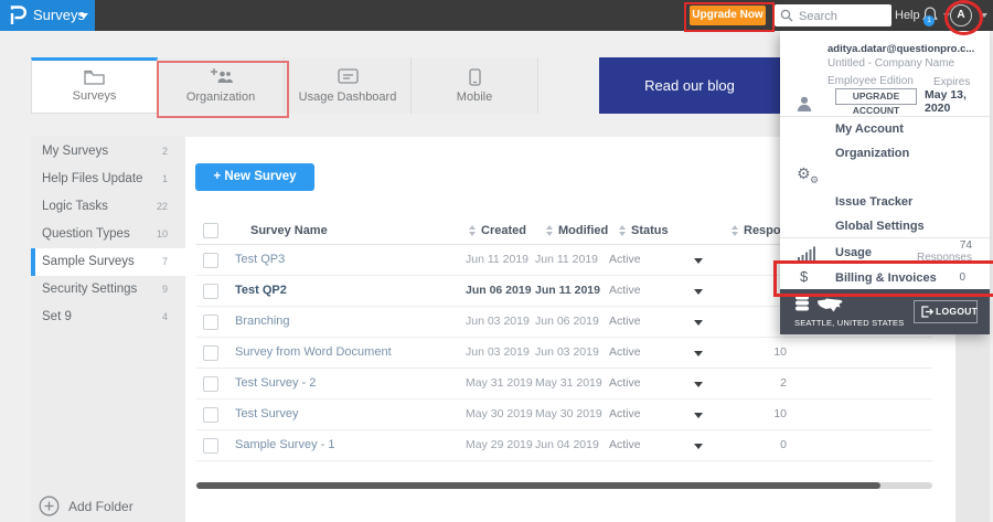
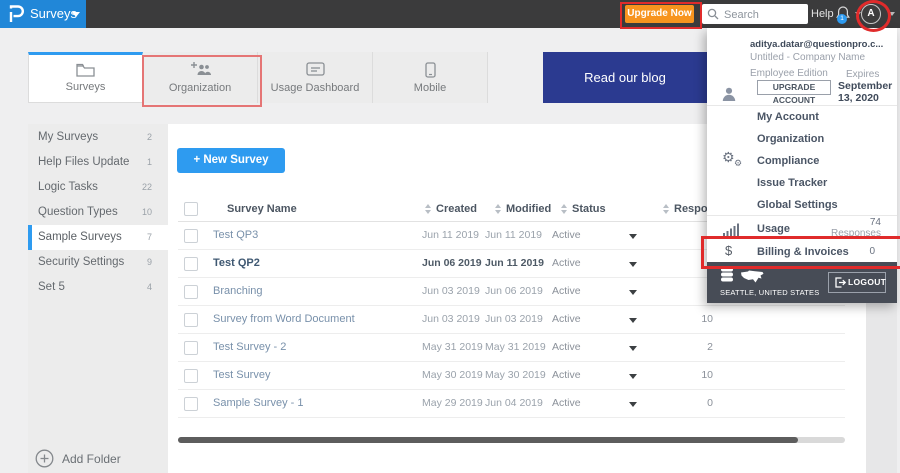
  Surveys
  Upgrade Now
  Search
  Help
  A
  Surveys
  Organization
  Usage Dashboard
  Mobile
  Read our blog
  My Surveys
  2
  Help Files Update
  1
  Logic Tasks
  22
  Question Types
  10
  Sample Surveys
  7
  Security Settings
  9
- Set 9
+ Set 5
  4
  Add Folder
  + New Survey
  Survey Name
  Created
  Modified
  Status
  Test QP3
  Jun 11 2019
  Jun 11 2019
  Active
  Test QP2
  Jun 06 2019
  Jun 11 2019
  Active
  Branching
  Jun 03 2019
  Jun 06 2019
  Active
  Survey from Word Document
  Jun 03 2019
  Jun 03 2019
  Active
  10
  Test Survey - 2
  May 31 2019
  May 31 2019
  Active
  2
  Test Survey
  May 30 2019
  May 30 2019
  Active
  10
  Sample Survey - 1
  May 29 2019
  Jun 04 2019
  Active
  0
  aditya.datar@questionpro.c...
  Untitled - Company Name
  Employee Edition
  UPGRADE ACCOUNT
  Expires
- May 13, 2020
+ September 13, 2020
  My Account
  Organization
+ Compliance
  Issue Tracker
  Global Settings
  ⚙
  ⚙
  Usage
  74
  Responses
  $
  Billing & Invoices
  0
  SEATTLE, UNITED STATES
  LOGOUT
